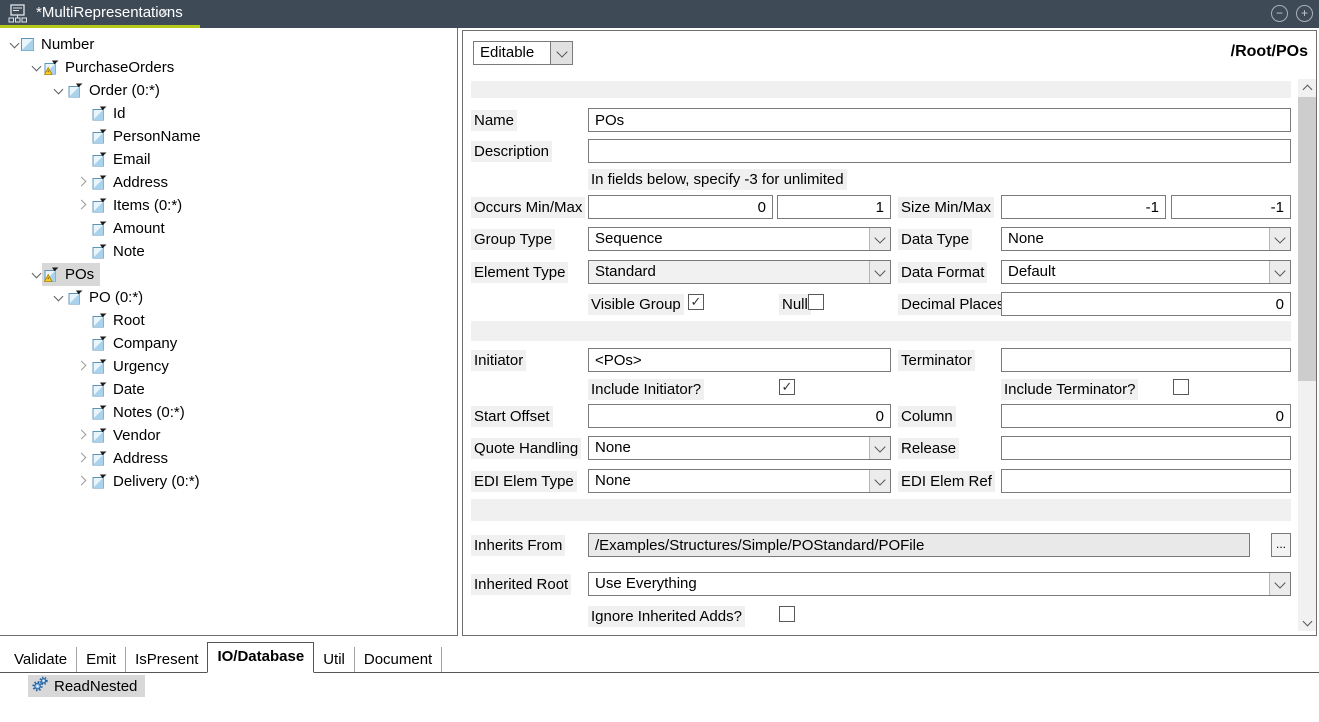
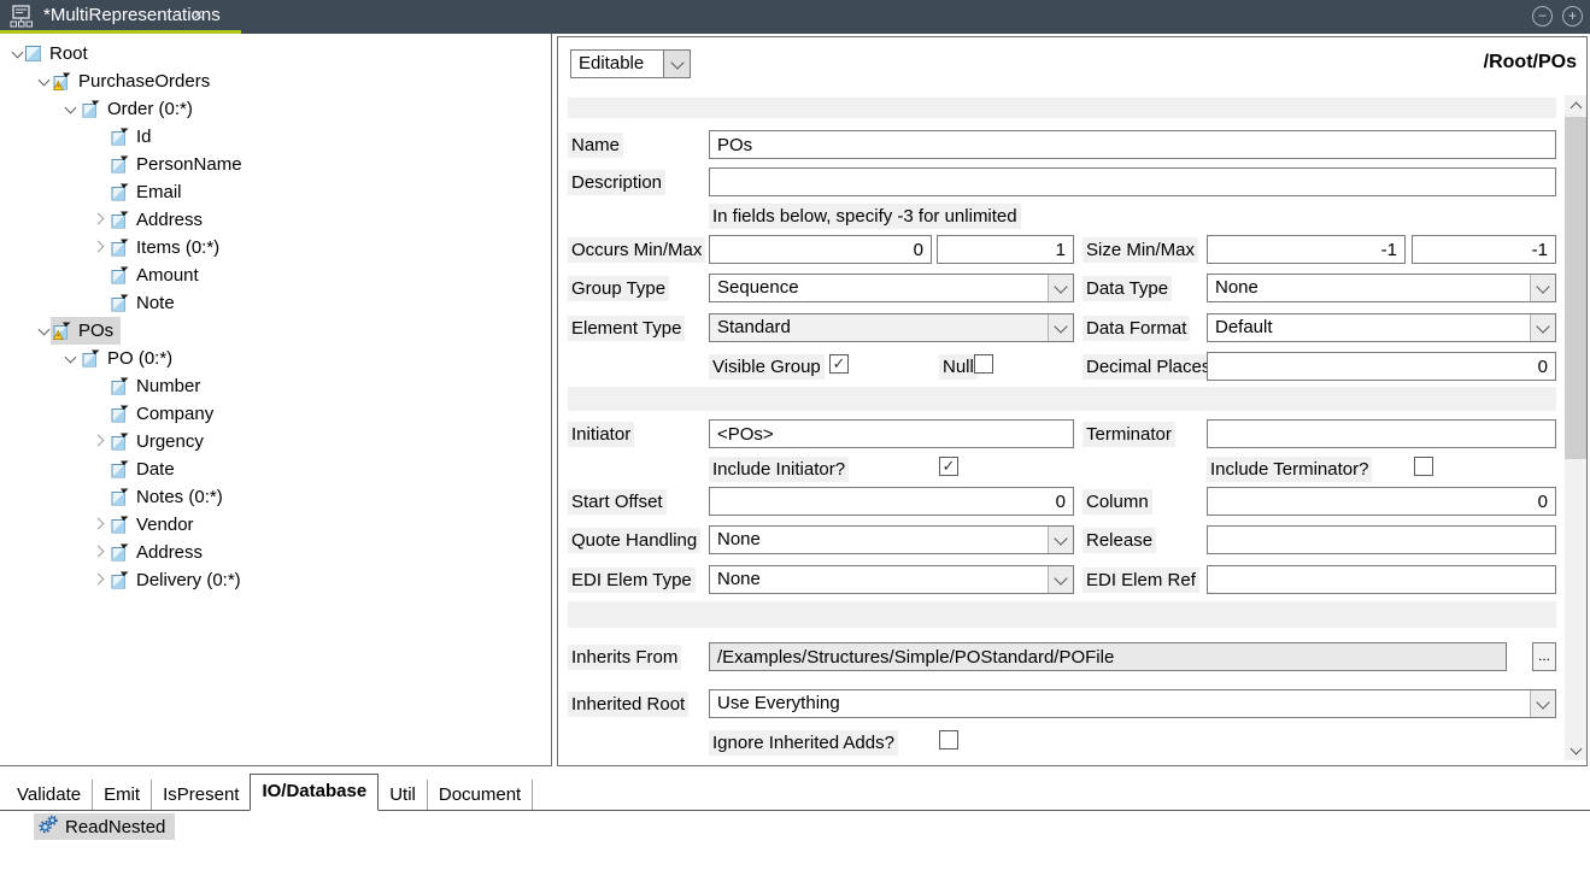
  *MultiRepresentations
  ×
  −
  +
- Number
+ Root
  PurchaseOrders
  Order (0:*)
  Id
  PersonName
  Email
  Address
  Items (0:*)
  Amount
  Note
  POs
  PO (0:*)
- Root
+ Number
  Company
  Urgency
  Date
  Notes (0:*)
  Vendor
  Address
  Delivery (0:*)
  Editable
  /Root/POs
  Name
  POs
  Description
  In fields below, specify -3 for unlimited
  Occurs Min/Max
  0
  1
  Size Min/Max
  -1
  -1
  Group Type
  Sequence
  Data Type
  None
  Element Type
  Standard
  Data Format
  Default
  Visible Group
  ✓
  Null
  Decimal Place
  0
  Initiator
  <POs>
  Terminator
  Include Initiator?
  ✓
  Include Terminator?
  Start Offset
  0
  Column
  0
  Quote Handling
  None
  Release
  EDI Elem Type
  None
  EDI Elem Ref
  Inherits From
  /Examples/Structures/Simple/POStandard/POFile
  ...
  Inherited Root
  Use Everything
  Ignore Inherited Adds?
  Validate
  Emit
  IsPresent
  IO/Database
  Util
  Document
  ReadNested
